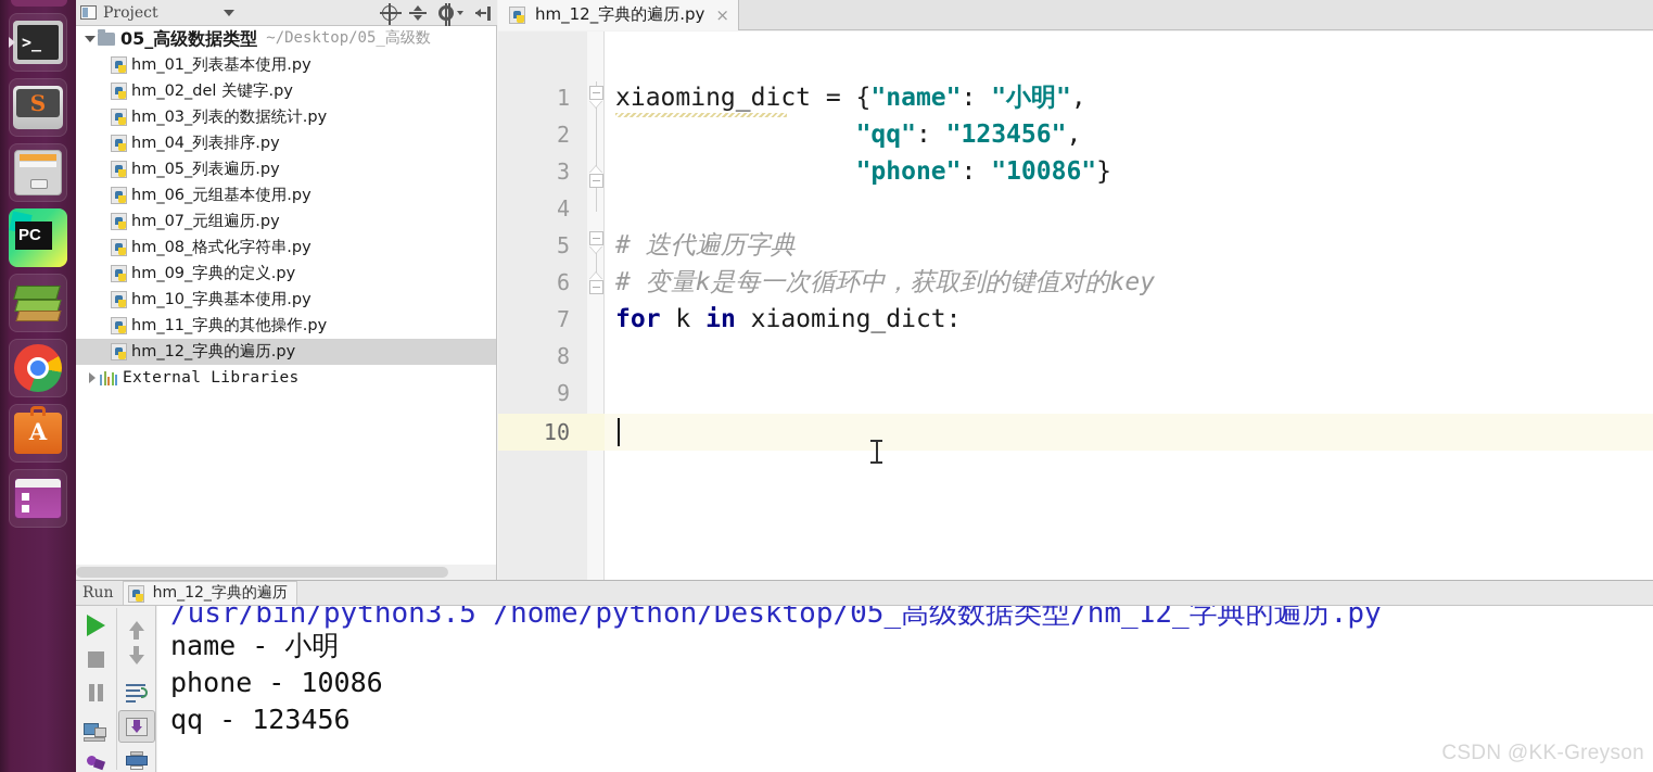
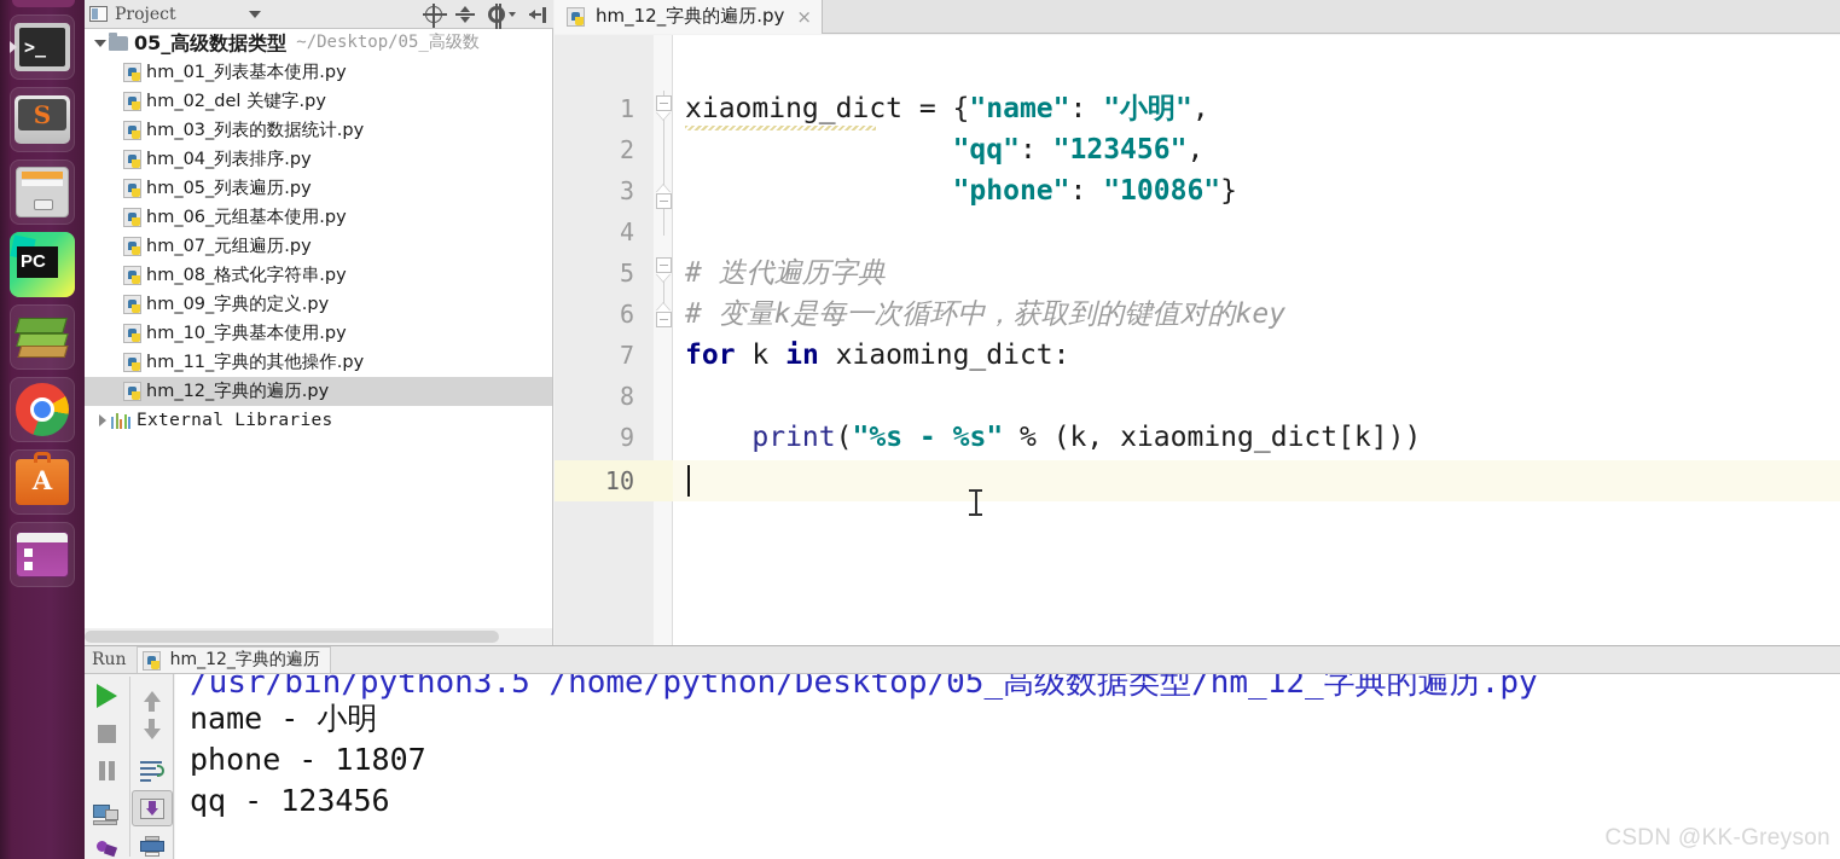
  >_
  S
  PC
  A
  Project
  05_高级数据类型
  ~/Desktop/05_高级数
  hm_01_列表基本使用.py
  hm_02_del 关键字.py
  hm_03_列表的数据统计.py
  hm_04_列表排序.py
  hm_05_列表遍历.py
  hm_06_元组基本使用.py
  hm_07_元组遍历.py
  hm_08_格式化字符串.py
  hm_09_字典的定义.py
  hm_10_字典基本使用.py
  hm_11_字典的其他操作.py
  hm_12_字典的遍历.py
  External Libraries
  hm_12_字典的遍历.py
  ×
  1
  2
  3
  4
  5
  6
  7
  8
  9
  10
  xiaoming_dict = {"name": "小明",
  "qq": "123456",
  "phone": "10086"}
  # 迭代遍历字典
  # 变量k是每一次循环中，获取到的键值对的key
  for k in xiaoming_dict:
+ print("%s - %s" % (k, xiaoming_dict[k]))
  Run
  hm_12_字典的遍历
  /usr/bin/python3.5 /home/python/Desktop/05_高级数据类型/hm_12_字典的遍历.py
  name - 小明
- phone - 10086
+ phone - 11807
  qq - 123456
  CSDN @KK-Greyson
